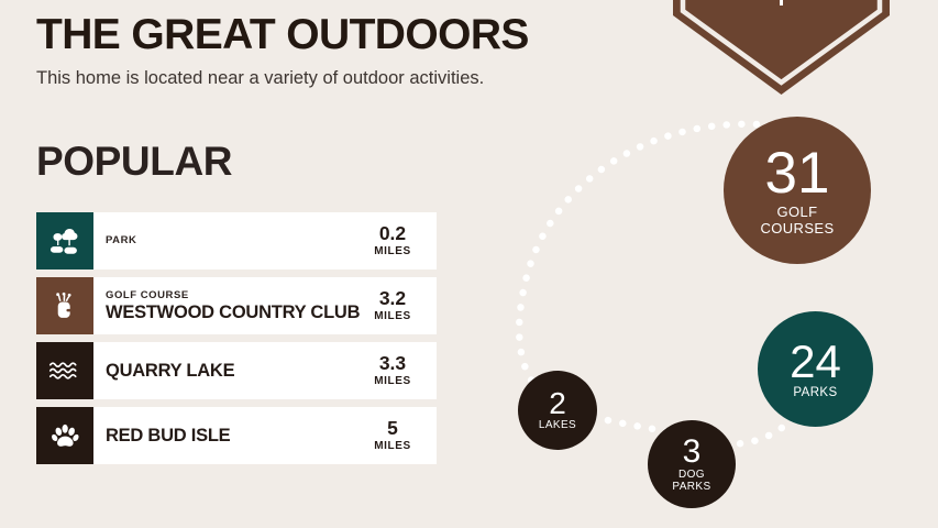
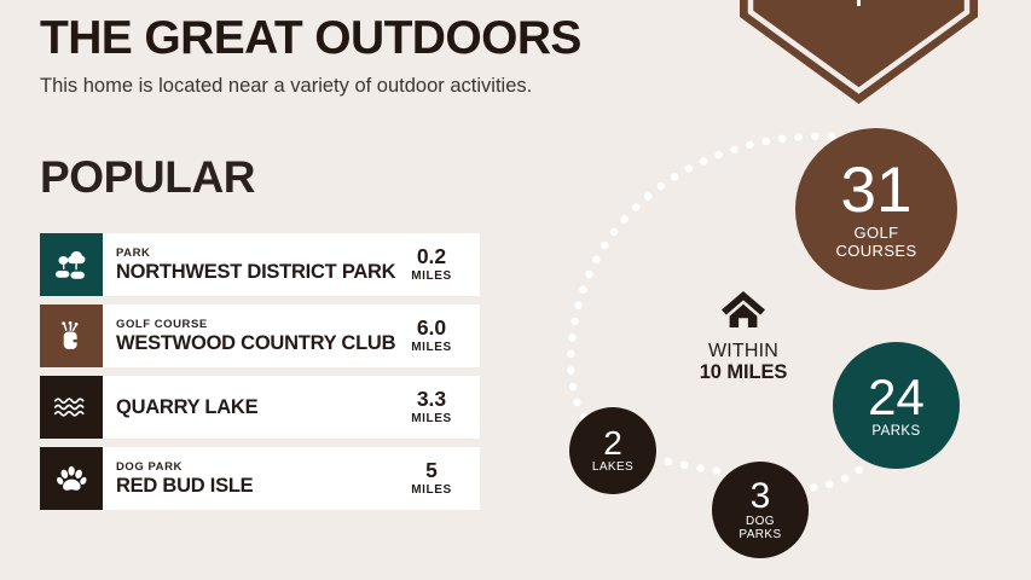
  THE GREAT OUTDOORS
  This home is located near a variety of outdoor activities.
  POPULAR
  PARK
+ NORTHWEST DISTRICT PARK
  0.2
  MILES
  GOLF COURSE
  WESTWOOD COUNTRY CLUB
- 3.2
+ 6.0
  MILES
  QUARRY LAKE
  3.3
  MILES
+ DOG PARK
  RED BUD ISLE
  5
  MILES
  31
  GOLF
  COURSES
  24
  PARKS
  2
  LAKES
  3
  DOG
  PARKS
+ WITHIN
+ 10 MILES
